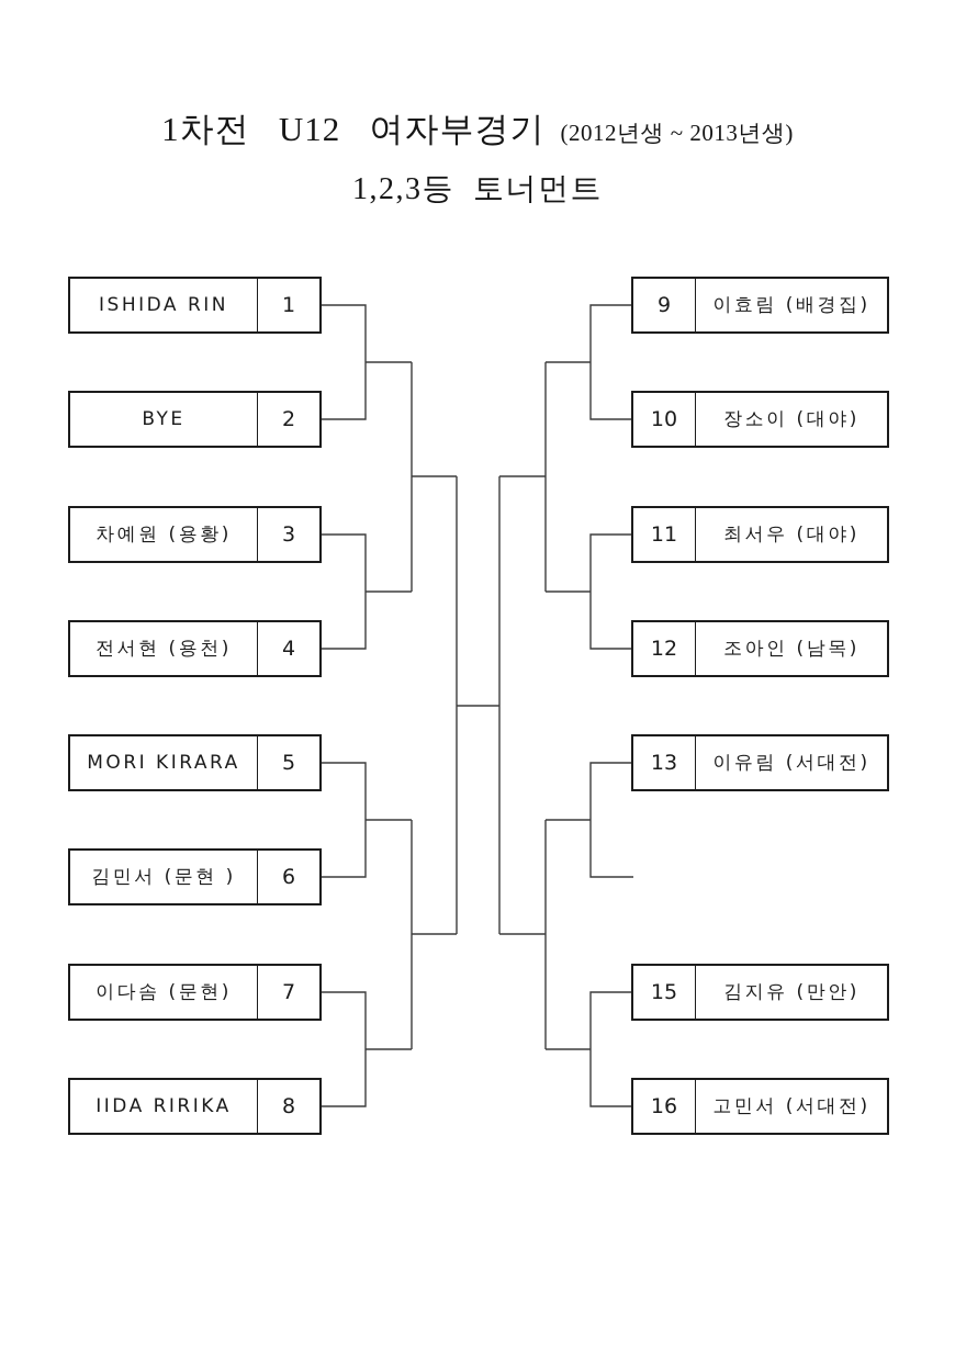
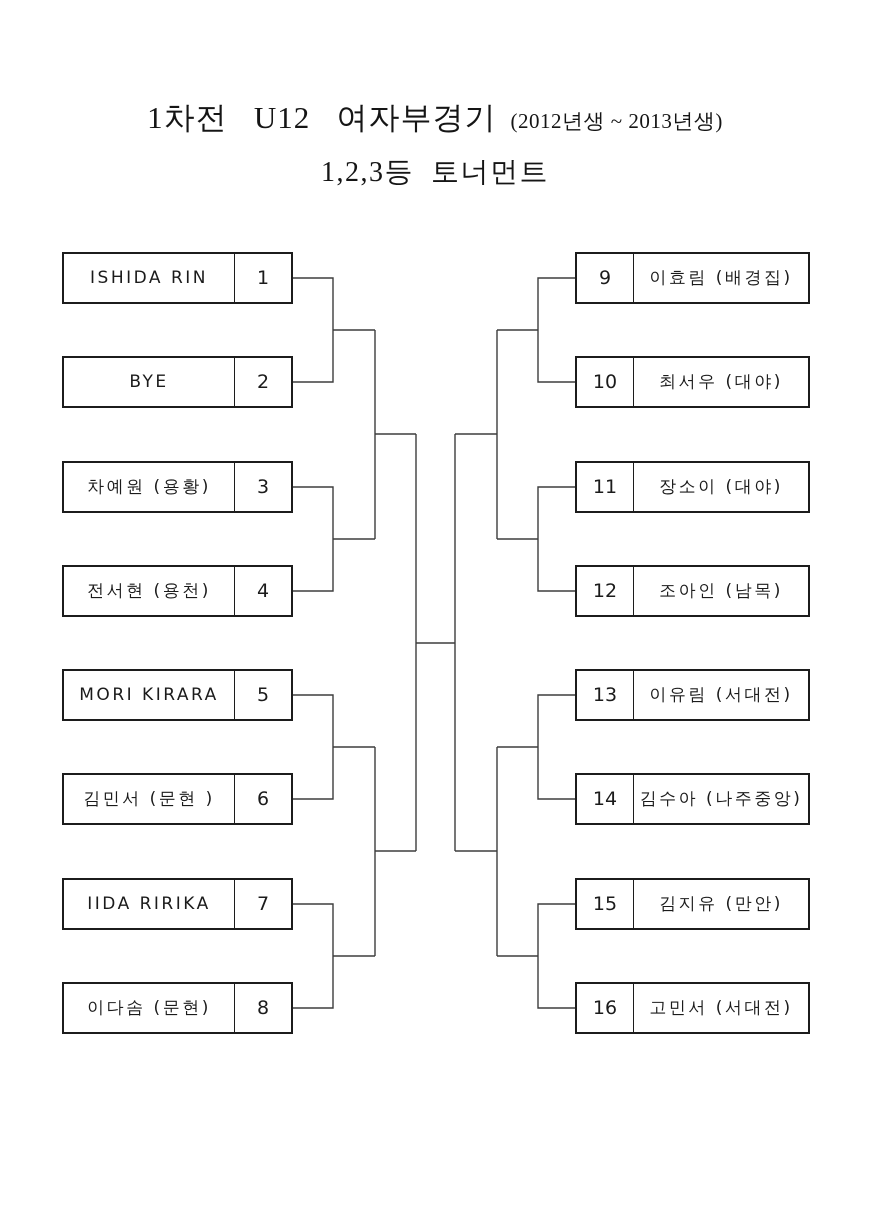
  1차전 U12 여자부경기 (2012년생 ~ 2013년생)
  1,2,3등 토너먼트
  ISHIDA RIN
  1
  BYE
  2
  차예원 (용황)
  3
  전서현 (용천)
  4
  MORI KIRARA
  5
  김민서 (문현 )
  6
- 이다솜 (문현)
+ IIDA RIRIKA
  7
- IIDA RIRIKA
+ 이다솜 (문현)
  8
  9
  이효림 (배경집)
  10
- 장소이 (대야)
+ 최서우 (대야)
  11
- 최서우 (대야)
+ 장소이 (대야)
  12
  조아인 (남목)
  13
  이유림 (서대전)
+ 14
+ 김수아 (나주중앙)
  15
  김지유 (만안)
  16
  고민서 (서대전)
